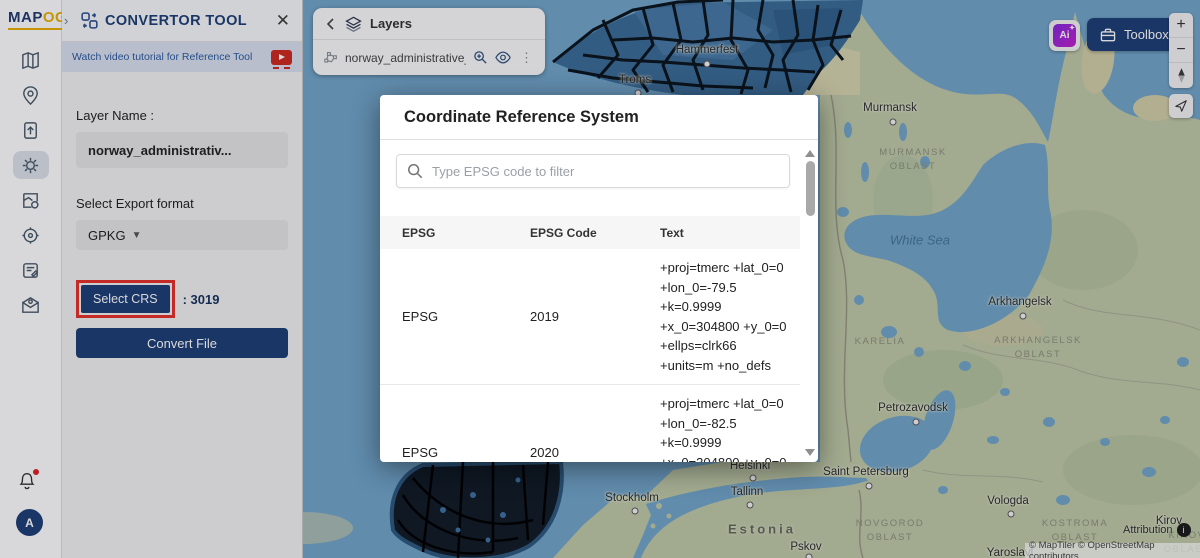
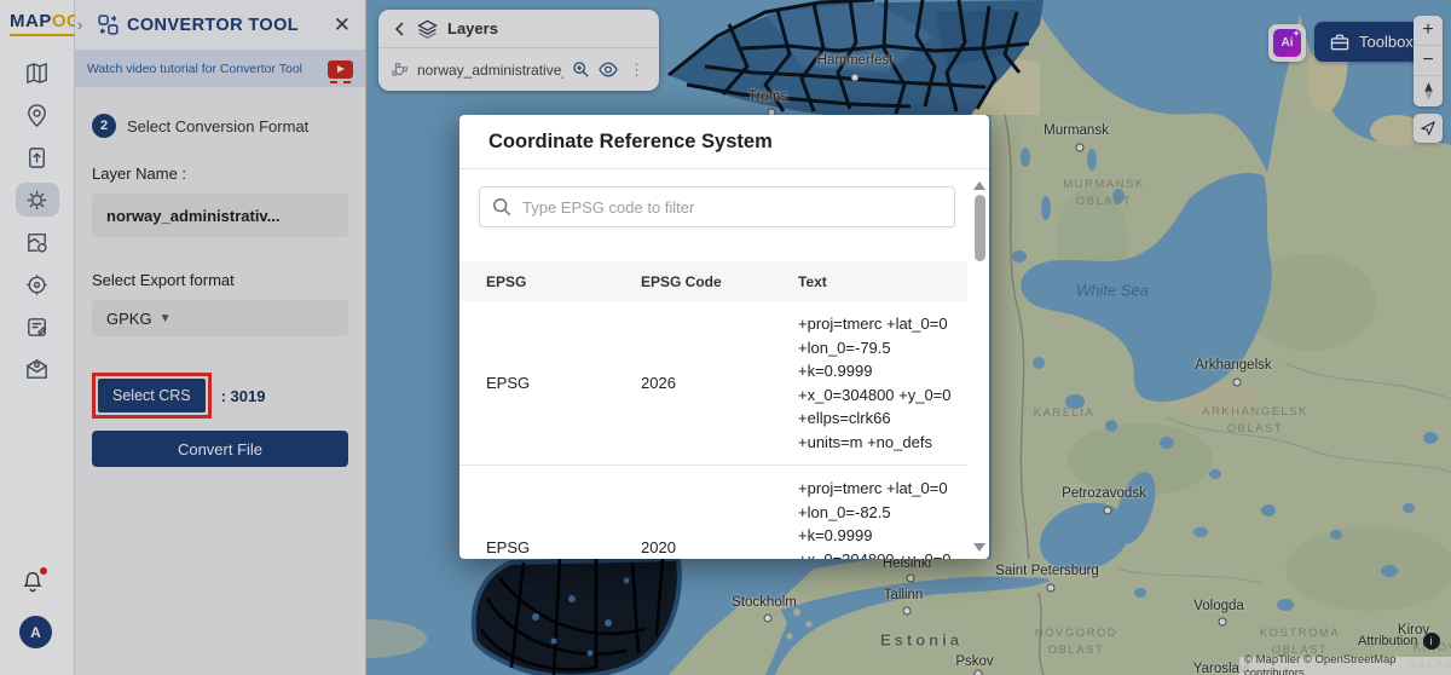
  MAPO
  A
  ›
  CONVERTOR TOOL
  ✕
- Watch video tutorial for Reference Tool
+ Watch video tutorial for Convertor Tool
+ 2
+ Select Conversion Format
  Layer Name :
  norway_administrativ...
  Select Export format
  GPKG
  ▼
  Select CRS
  : 3019
  Convert File
  Hammerfest
  Troms
  Murmansk
  MURMANSK
  OBLAST
  White Sea
  Arkhangelsk
  KARELIA
  ARKHANGELSK
  OBLAST
  Petrozavodsk
  Saint Petersburg
  Helsinki
  Tallinn
  Stockholm
  Estonia
  Pskov
  Vologda
  Yaroslavl
  NOVGOROD
  OBLAST
  KOSTROMA
  OBLAST
  Kirov
  Layers
  norway_administrative
  ⋮
  Ai
  Toolbox
  +
  −
  Attribution
  i
  © MapTiler © OpenStreetMap contributors
  Coordinate Reference System
  Type EPSG code to filter
  EPSG
  EPSG Code
  Text
  EPSG
- 2019
+ 2026
  +proj=tmerc +lat_0=0
  +lon_0=-79.5
  +k=0.9999
  +x_0=304800 +y_0=0
  +ellps=clrk66
  +units=m +no_defs
  EPSG
  2020
  +proj=tmerc +lat_0=0
  +lon_0=-82.5
  +k=0.9999
